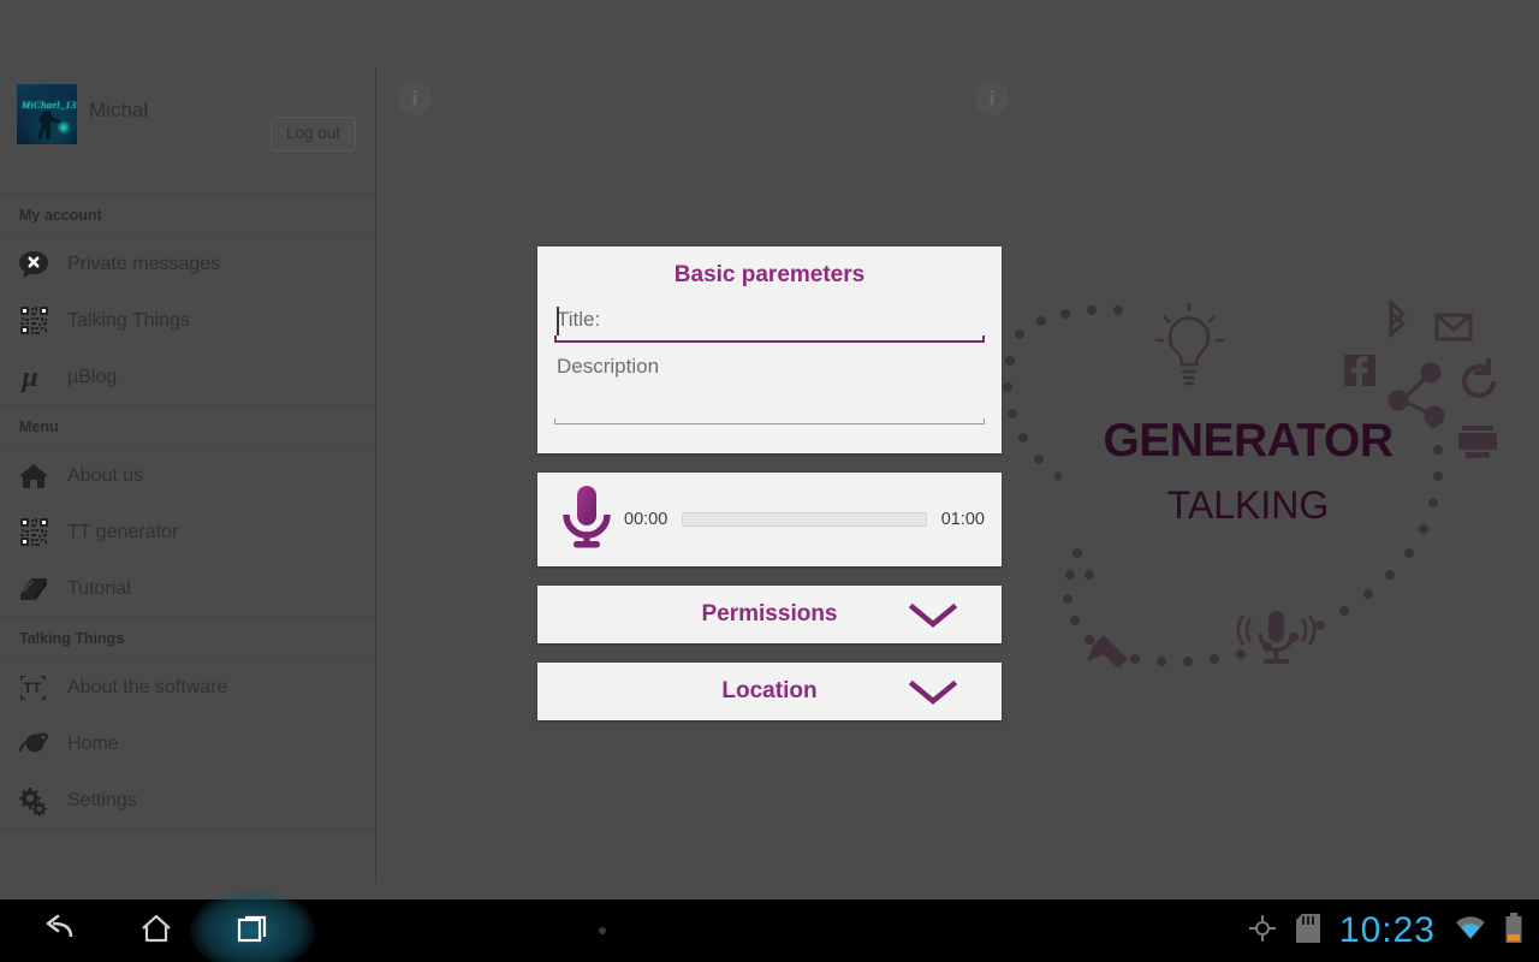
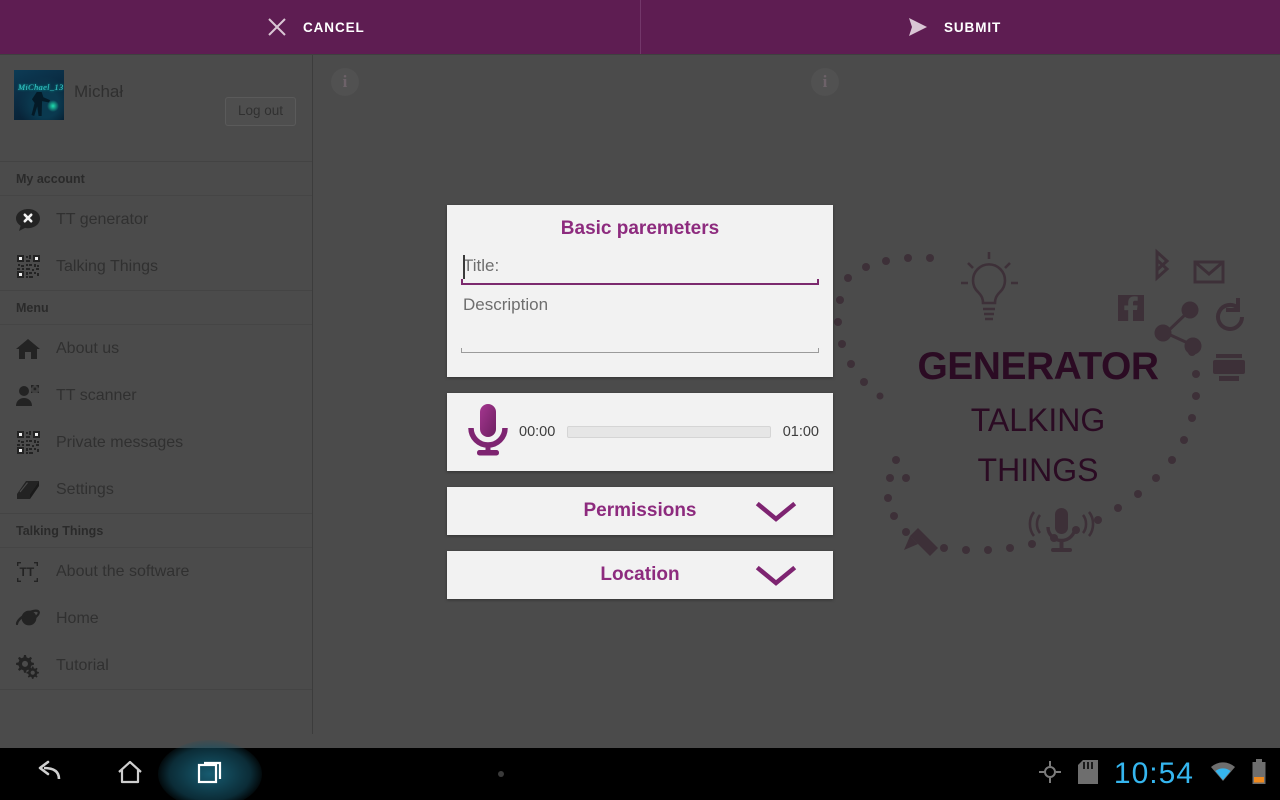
+ CANCEL
+ SUBMIT
  MiChael_13
  Michał
  Log out
  My account
- Private messages
+ TT generator
  Talking Things
- µ
- µBlog
  Menu
  About us
+ TT scanner
- TT generator
+ Private messages
- Tutorial
+ Settings
  Talking Things
  TT
  About the software
  Home
- Settings
+ Tutorial
  i
  i
  GENERATOR
  TALKING
+ THINGS
  Basic paremeters
  Title:
  Description
  00:00
  01:00
  Permissions
  Location
- 10:23
+ 10:54
